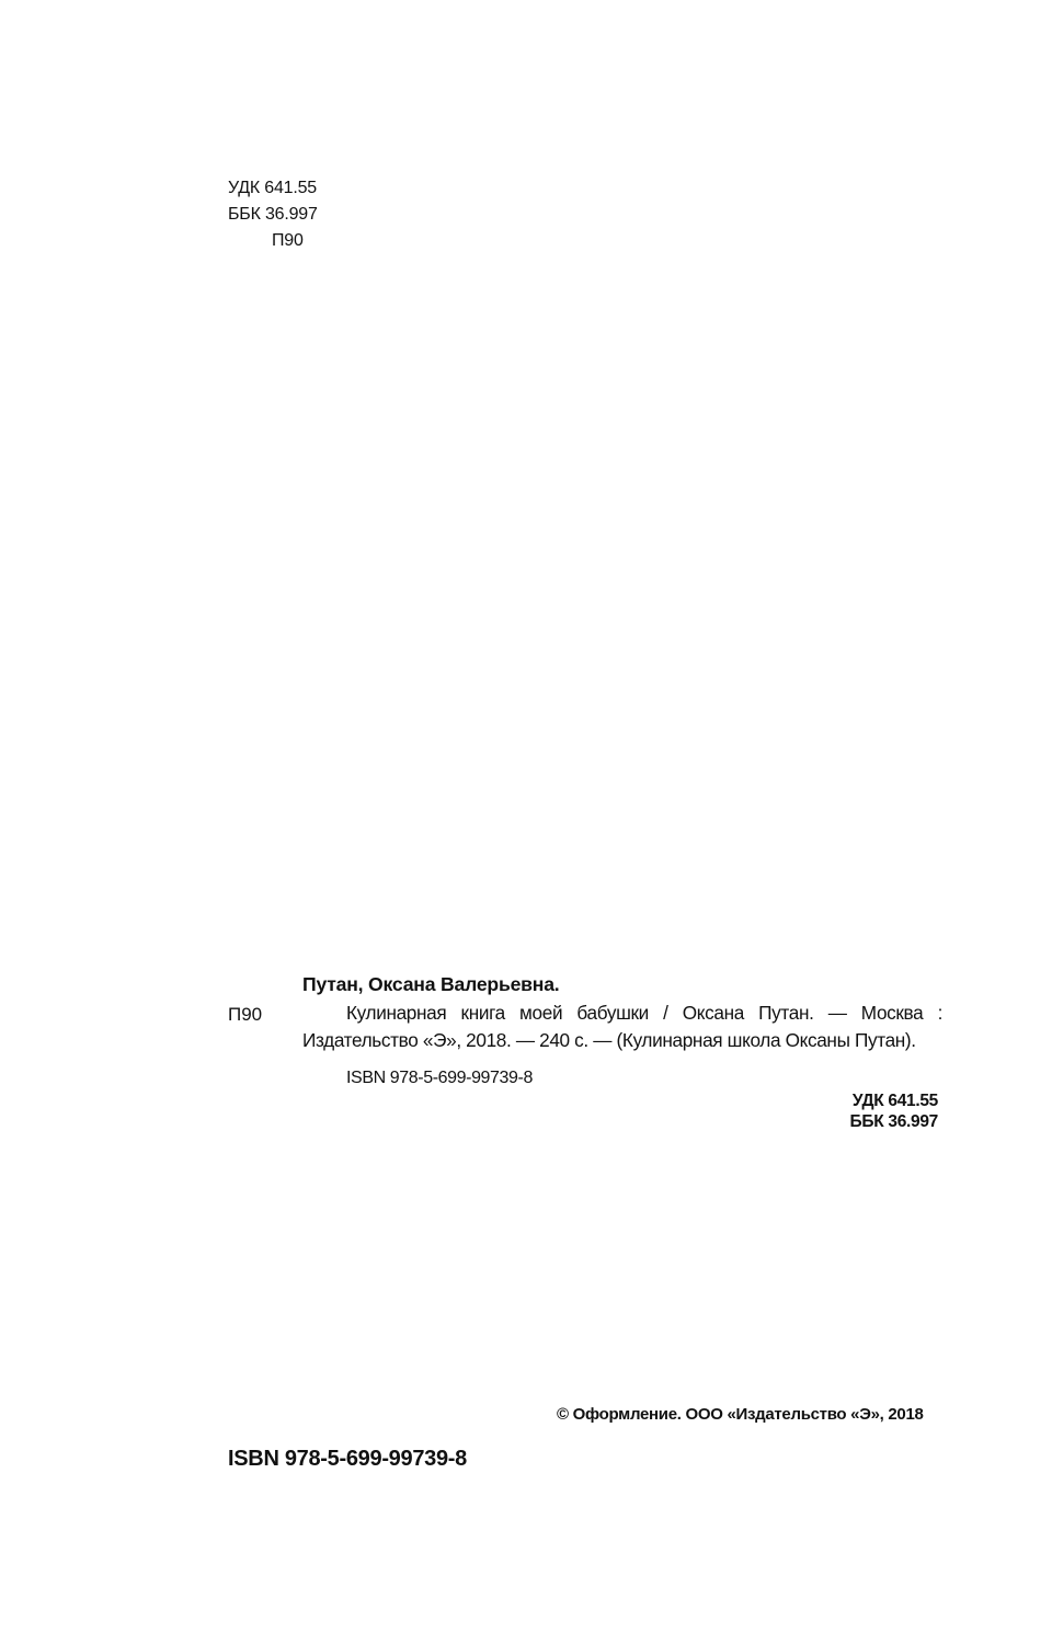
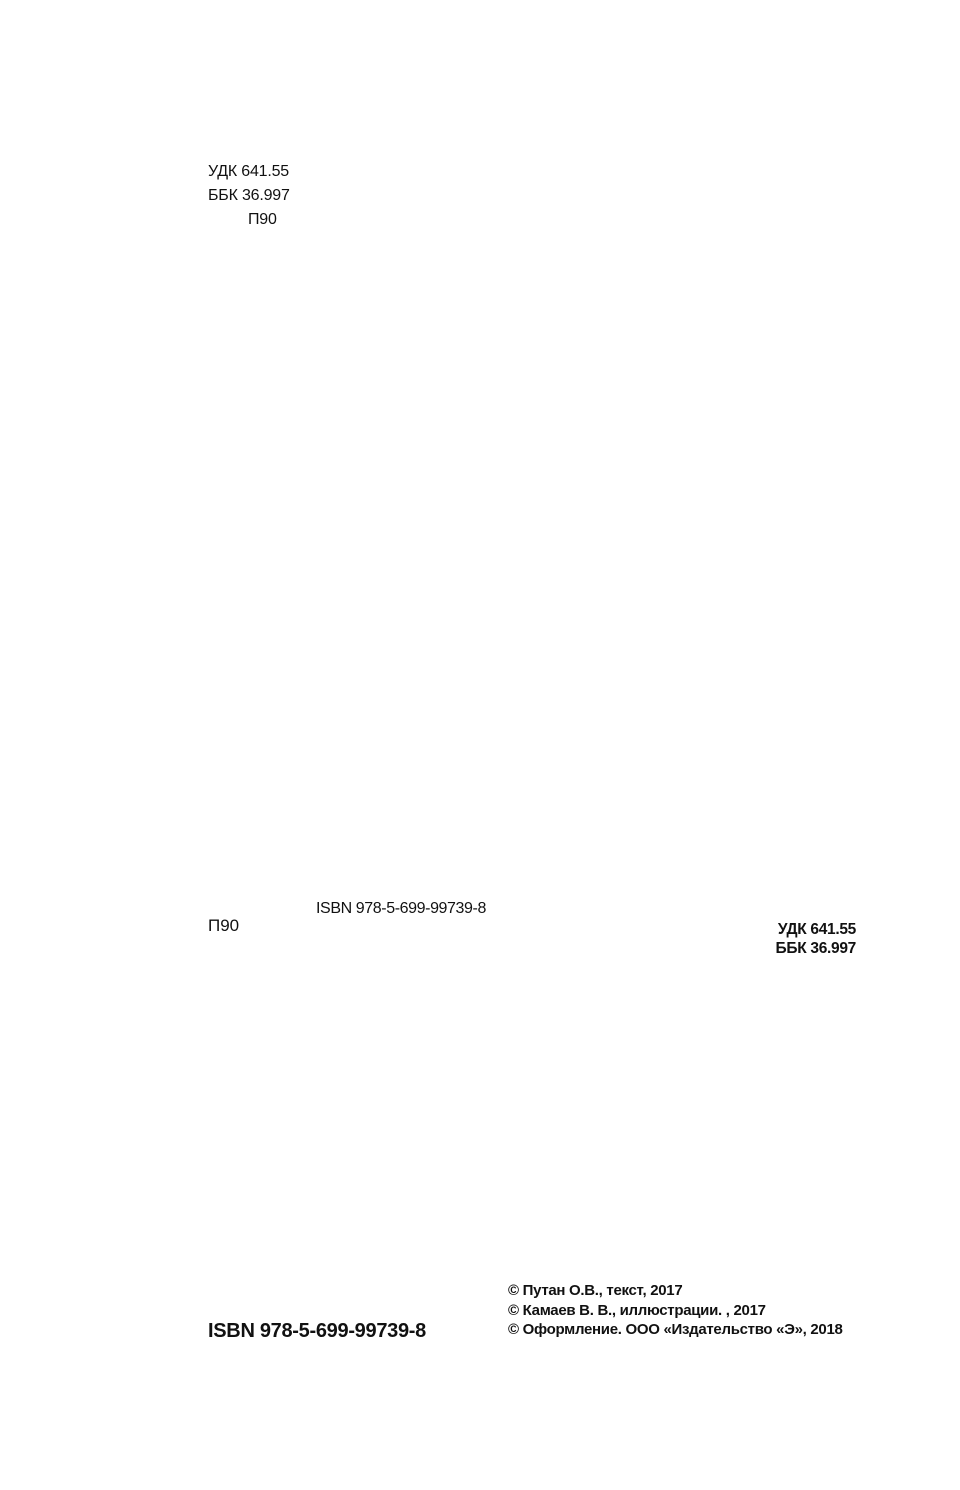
  УДК 641.55
  ББК 36.997
  П90
  П90
- Путан, Оксана Валерьевна.
- Кулинарная книга моей бабушки / Оксана Путан. — Москва : Издательство «Э», 2018. — 240 с. — (Кулинарная школа Оксаны Путан).
  ISBN 978-5-699-99739-8
  УДК 641.55
  ББК 36.997
  ISBN 978-5-699-99739-8
+ © Путан О.В., текст, 2017
+ © Камаев В. В., иллюстрации. , 2017
  © Оформление. ООО «Издательство «Э», 2018
